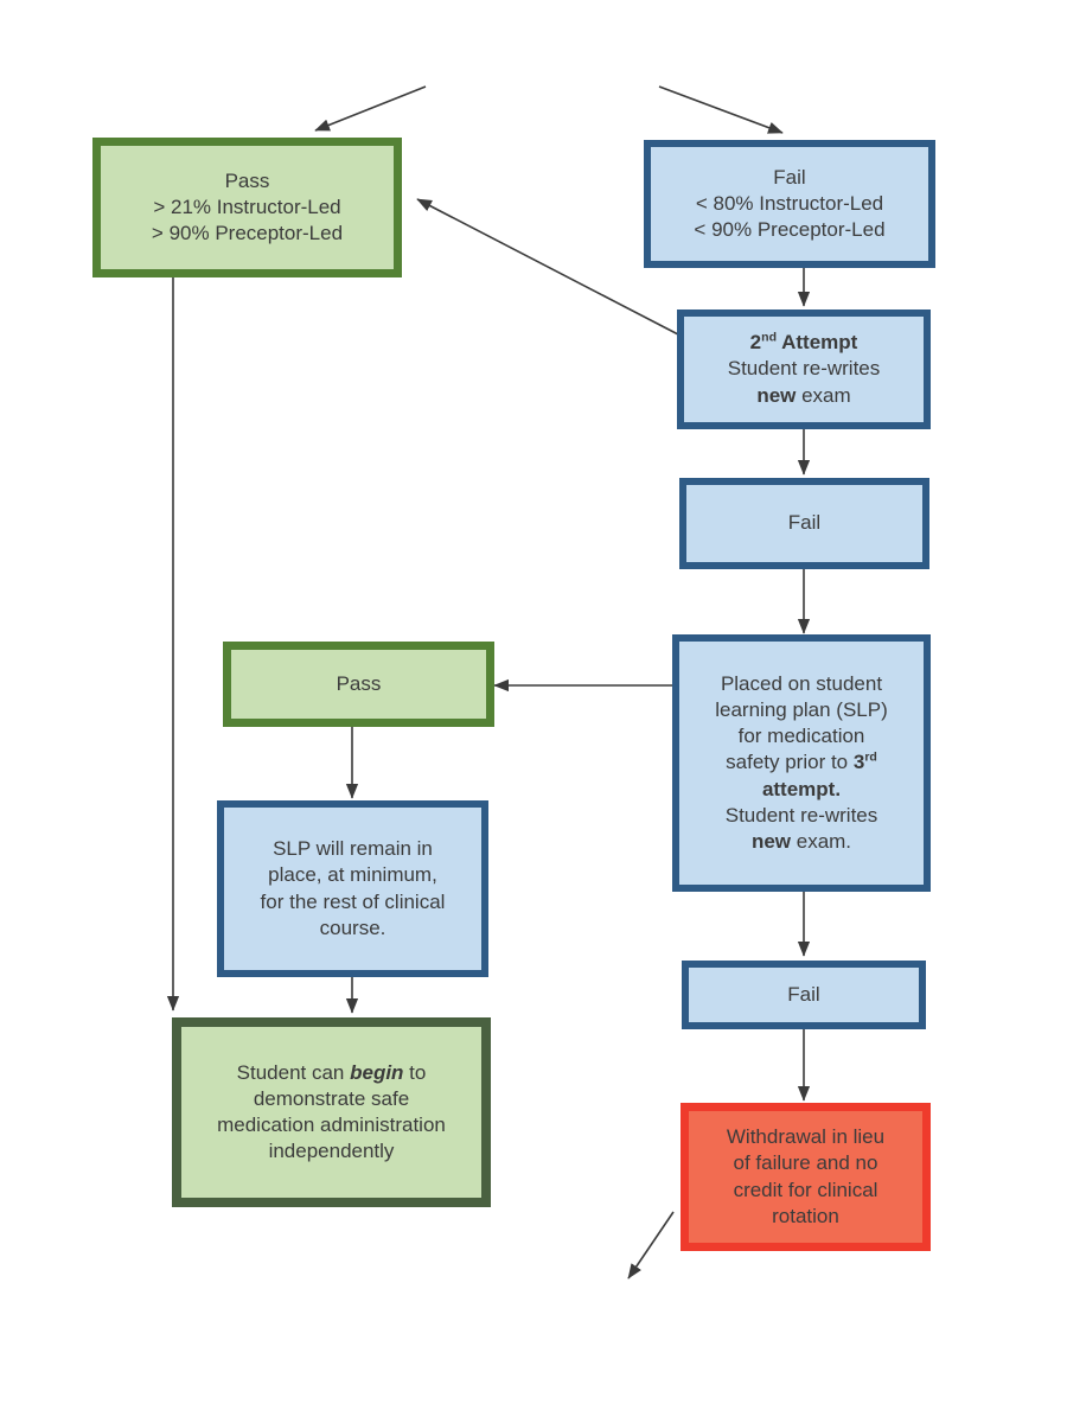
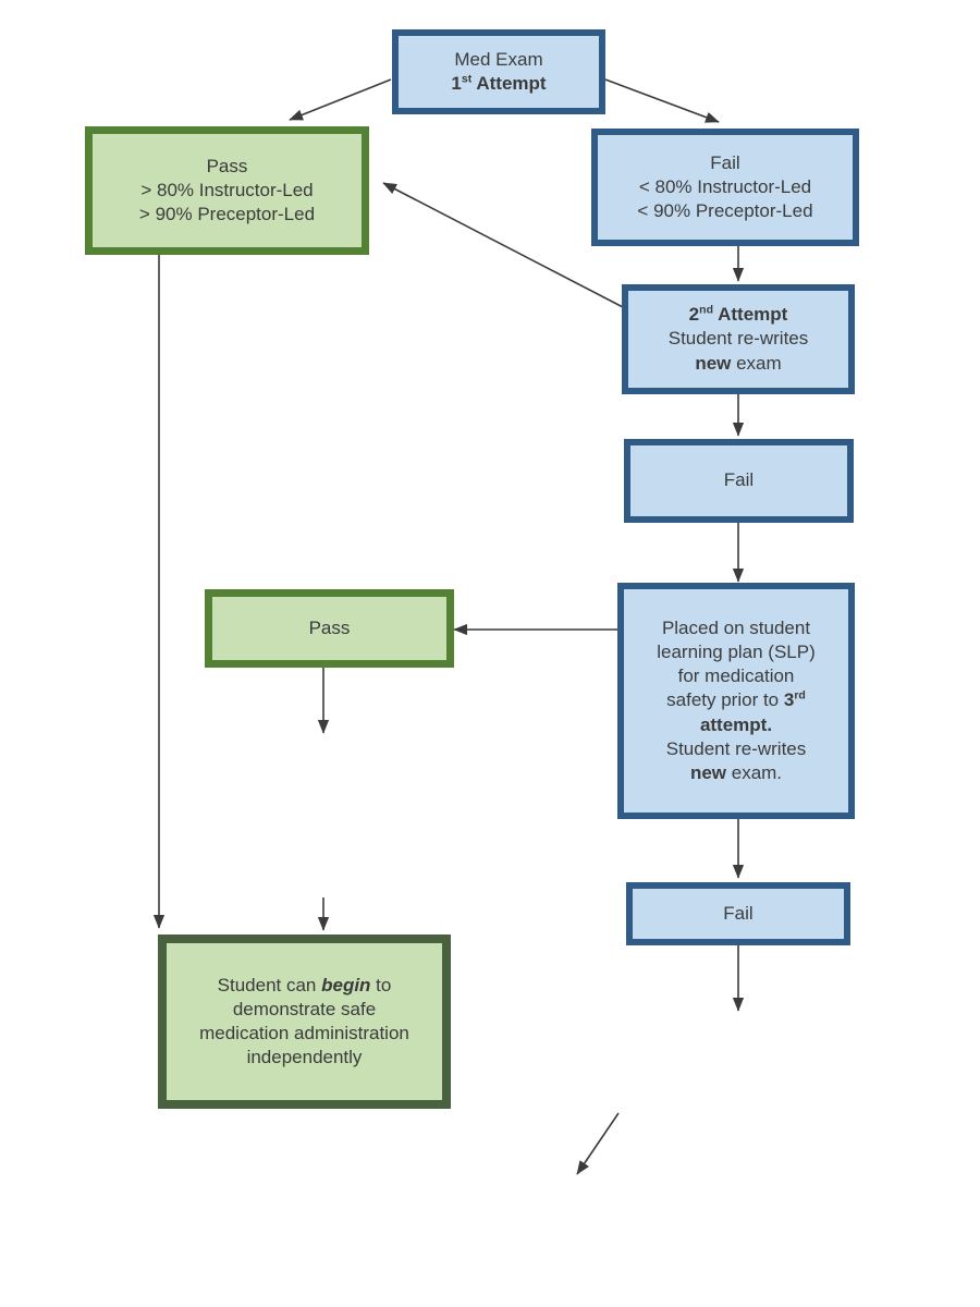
+ Med Exam
+ 1st Attempt
  Pass
- > 21% Instructor-Led
+ > 80% Instructor-Led
  > 90% Preceptor-Led
  Fail
  < 80% Instructor-Led
  < 90% Preceptor-Led
  2nd Attempt
  Student re-writes
  new exam
  Fail
  Placed on student
  learning plan (SLP)
  for medication
  safety prior to 3rd
  attempt.
  Student re-writes
  new exam.
  Pass
- SLP will remain in
- place, at minimum,
- for the rest of clinical
- course.
  Fail
  Student can begin to
  demonstrate safe
  medication administration
  independently
- Withdrawal in lieu
- of failure and no
- credit for clinical
- rotation
